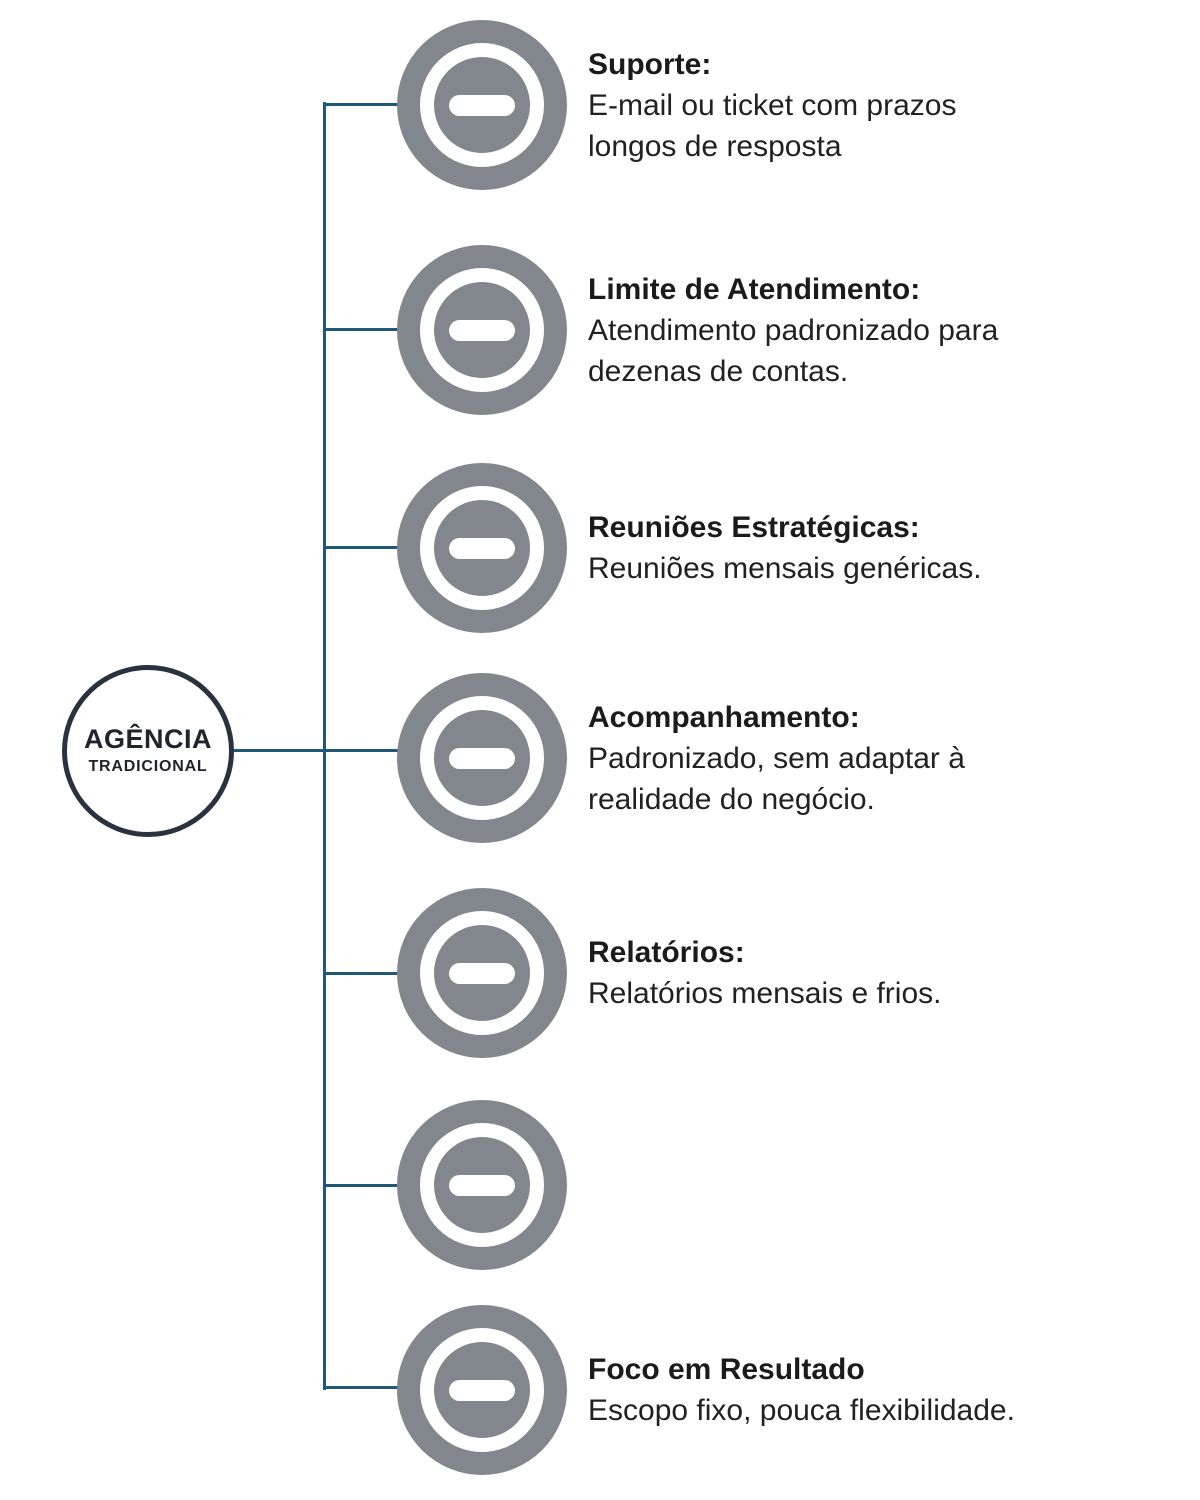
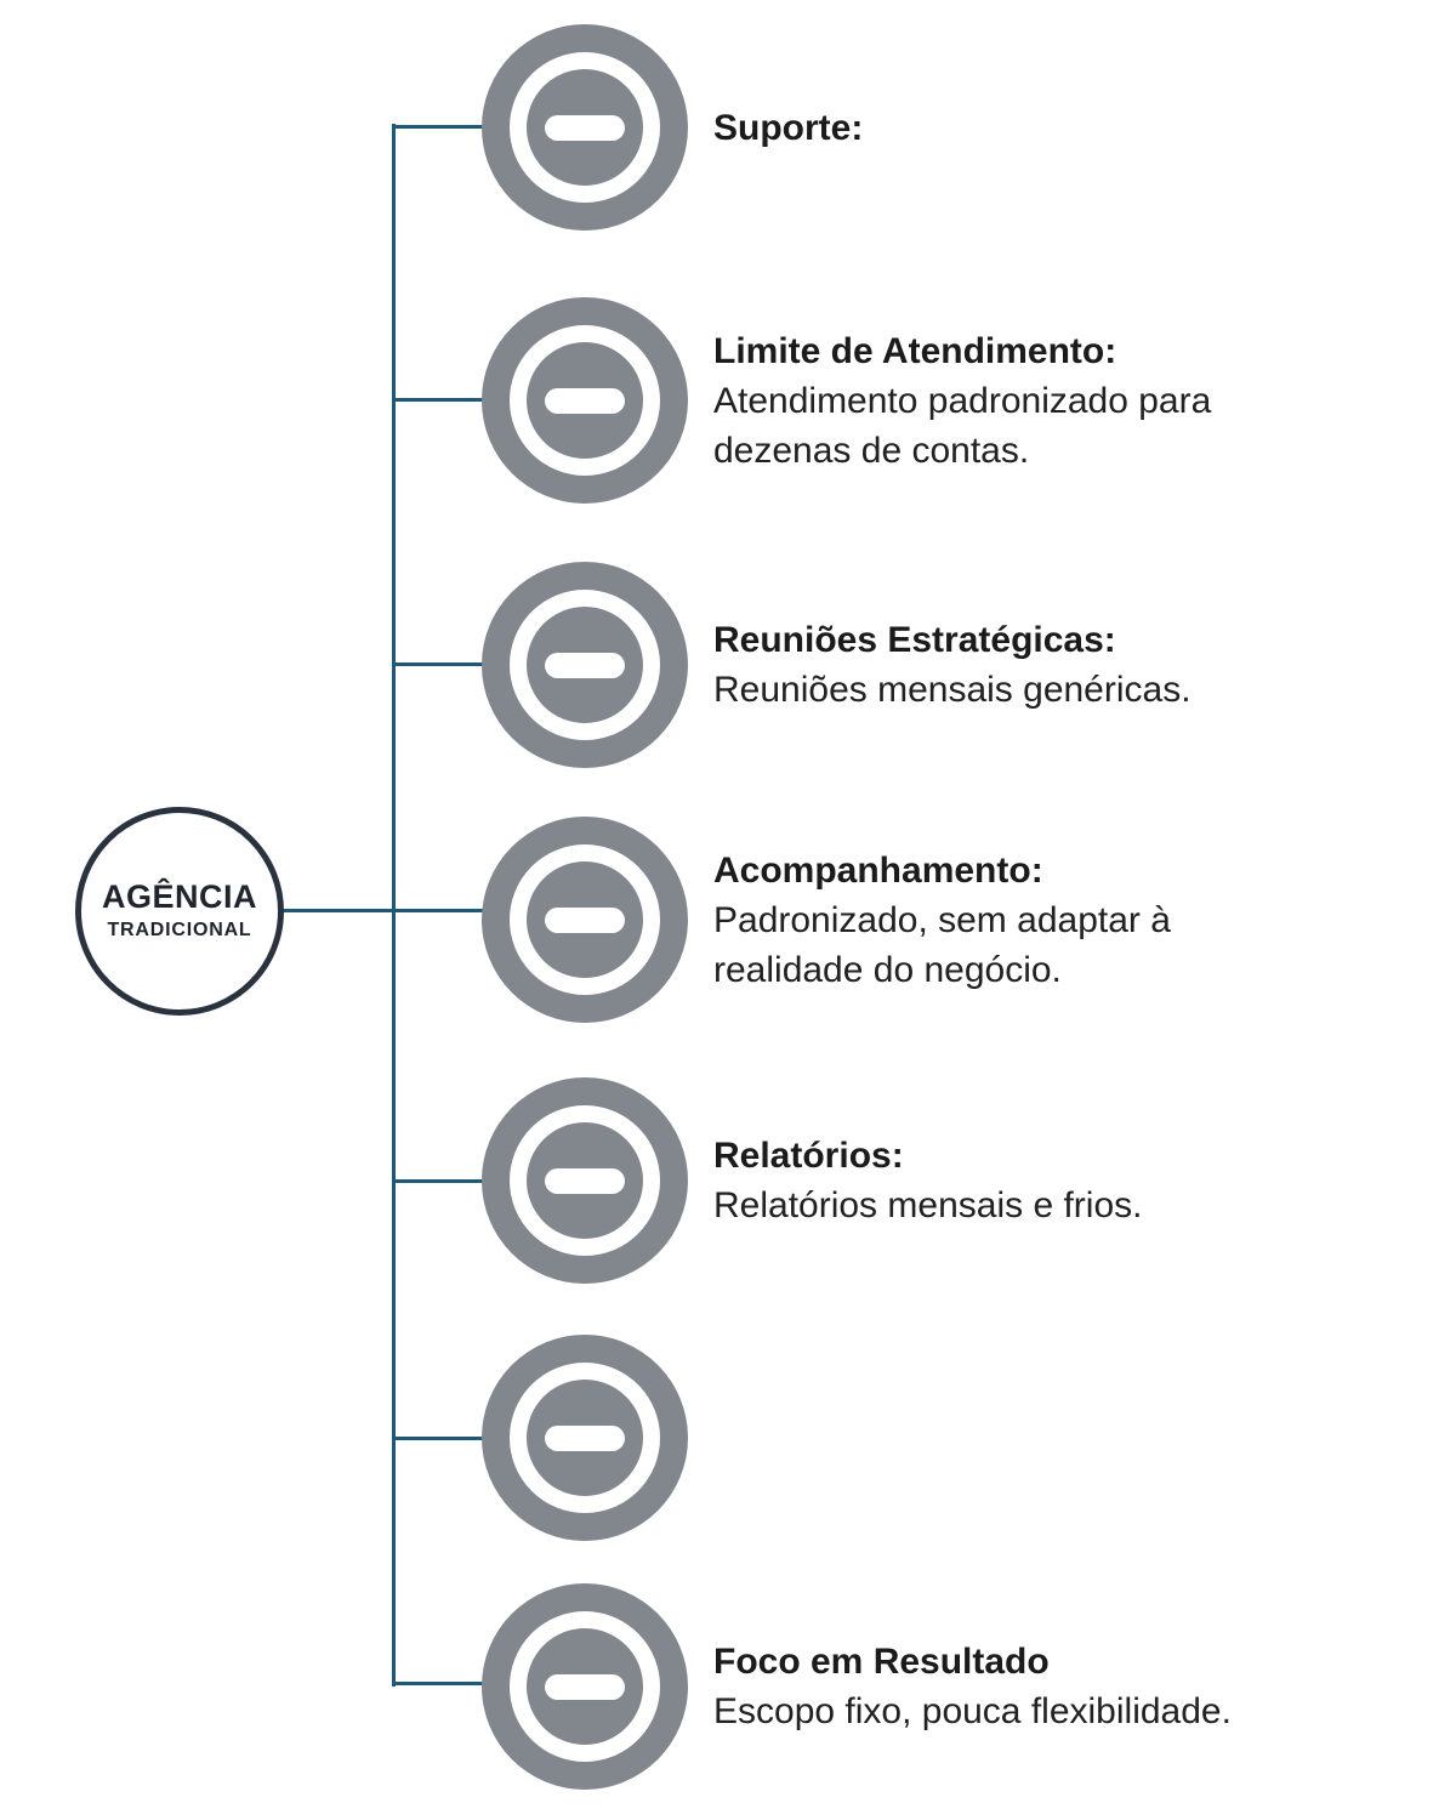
  AGÊNCIA
  TRADICIONAL
  Suporte:
- E-mail ou ticket com prazos
- longos de resposta
  Limite de Atendimento:
  Atendimento padronizado para
  dezenas de contas.
  Reuniões Estratégicas:
  Reuniões mensais genéricas.
  Acompanhamento:
  Padronizado, sem adaptar à
  realidade do negócio.
  Relatórios:
  Relatórios mensais e frios.
  Foco em Resultado
  Escopo fixo, pouca flexibilidade.
